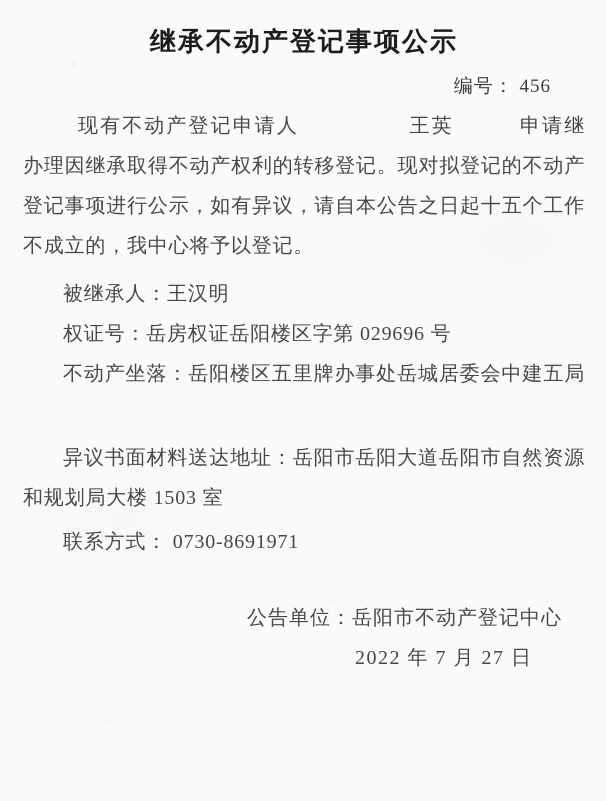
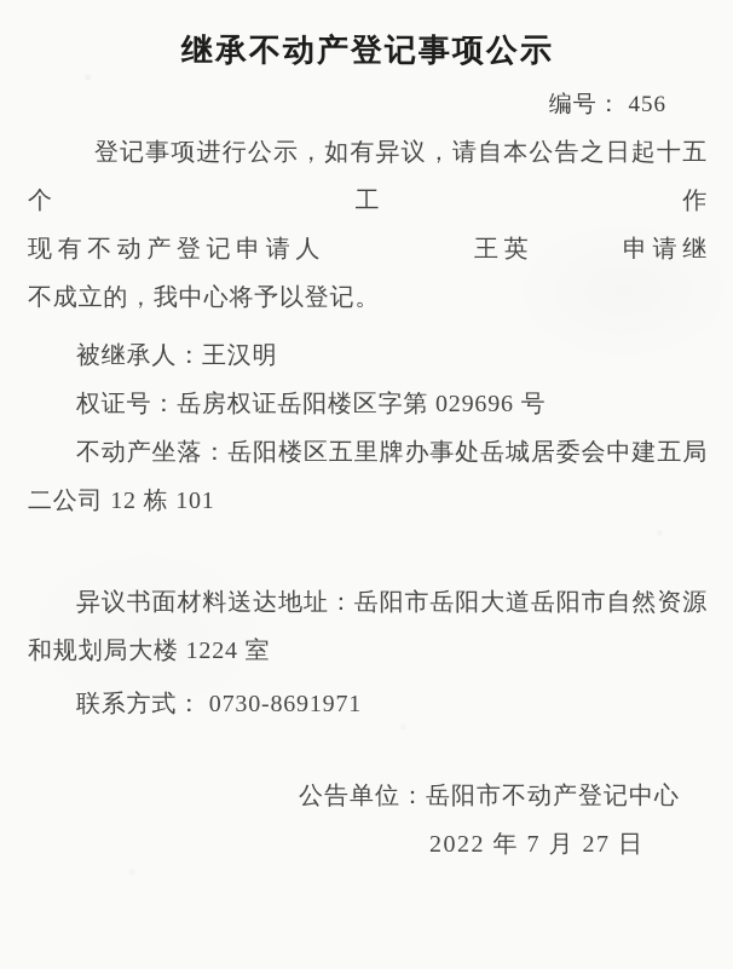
  继承不动产登记事项公示
  编号： 456
- 现有不动产登记申请人 王英 申请继
+ 登记事项进行公示，如有异议，请自本公告之日起十五个工作
- 办理因继承取得不动产权利的转移登记。现对拟登记的不动产
- 登记事项进行公示，如有异议，请自本公告之日起十五个工作
+ 现有不动产登记申请人 王英 申请继
  不成立的，我中心将予以登记。
  被继承人：王汉明
  权证号：岳房权证岳阳楼区字第 029696 号
  不动产坐落：岳阳楼区五里牌办事处岳城居委会中建五局
+ 二公司 12 栋 101
  异议书面材料送达地址：岳阳市岳阳大道岳阳市自然资源
- 和规划局大楼 1503 室
+ 和规划局大楼 1224 室
  联系方式： 0730-8691971
  公告单位：岳阳市不动产登记中心
  2022 年 7 月 27 日
